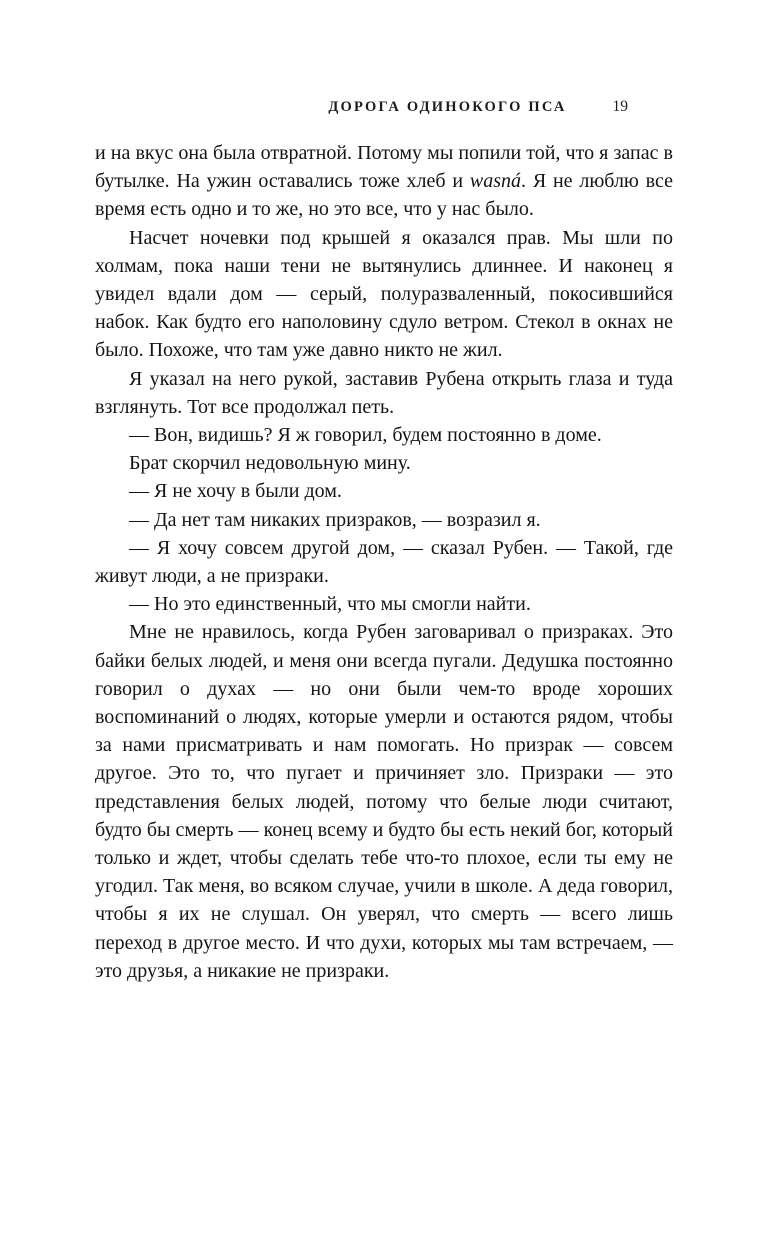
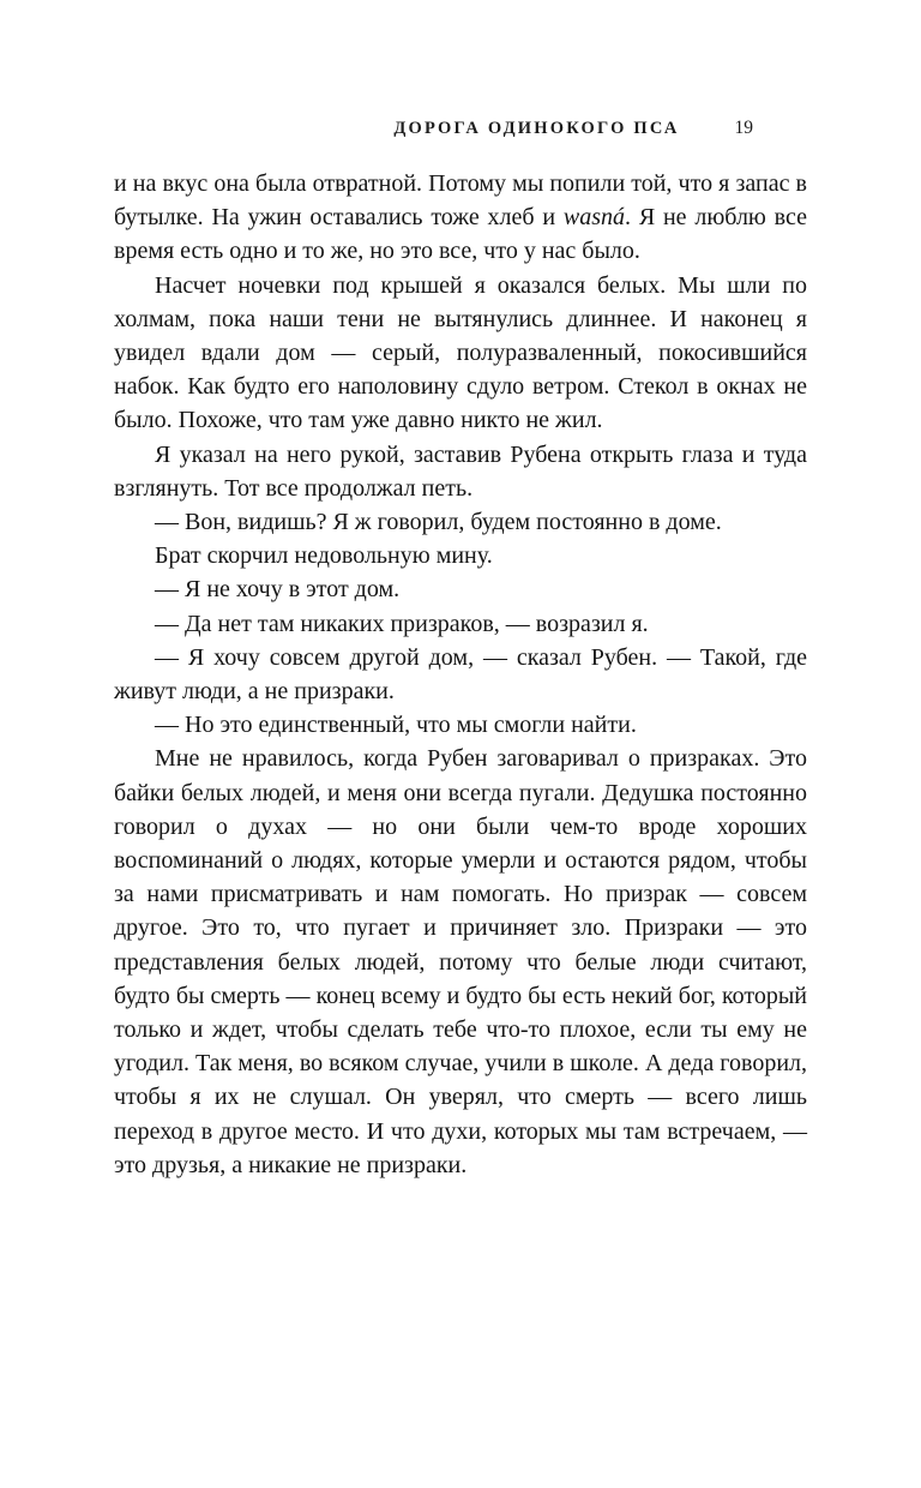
  ДОРОГА ОДИНОКОГО ПСА
  19
  и на вкус она была отвратной. Потому мы попили той, что я запас в бутылке. На ужин оставались тоже хлеб и wasná. Я не люблю все время есть одно и то же, но это все, что у нас было.
- Насчет ночевки под крышей я оказался прав. Мы шли по холмам, пока наши тени не вытянулись длин­нее. И наконец я увидел вдали дом — серый, полуразва­ленный, покосившийся набок. Как будто его наполовину сдуло ветром. Стекол в окнах не было. Похоже, что там уже давно никто не жил.
+ Насчет ночевки под крышей я оказался белых. Мы шли по холмам, пока наши тени не вытянулись длин­нее. И наконец я увидел вдали дом — серый, полуразва­ленный, покосившийся набок. Как будто его наполовину сдуло ветром. Стекол в окнах не было. Похоже, что там уже давно никто не жил.
  Я указал на него рукой, заставив Рубена открыть гла­за и туда взглянуть. Тот все продолжал петь.
  — Вон, видишь? Я ж говорил, будем постоянно в доме.
  Брат скорчил недовольную мину.
- — Я не хочу в были дом.
+ — Я не хочу в этот дом.
  — Да нет там никаких призраков, — возразил я.
  — Я хочу совсем другой дом, — сказал Рубен. — Та­кой, где живут люди, а не призраки.
  — Но это единственный, что мы смогли найти.
  Мне не нравилось, когда Рубен заговаривал о при­зраках. Это байки белых людей, и меня они всегда пуга­ли. Дедушка постоянно говорил о духах — но они были чем-то вроде хороших воспоминаний о людях, которые умерли и остаются рядом, чтобы за нами присматривать и нам помогать. Но призрак — совсем другое. Это то, что пугает и причиняет зло. Призраки — это представления белых людей, потому что белые люди считают, будто бы смерть — конец всему и будто бы есть некий бог, кото­рый только и ждет, чтобы сделать тебе что-то плохое, если ты ему не угодил. Так меня, во всяком случае, учи­ли в школе. А деда говорил, чтобы я их не слушал. Он уверял, что смерть — всего лишь переход в другое мес­то. И что духи, которых мы там встречаем, — это дру­зья, а никакие не призраки.
